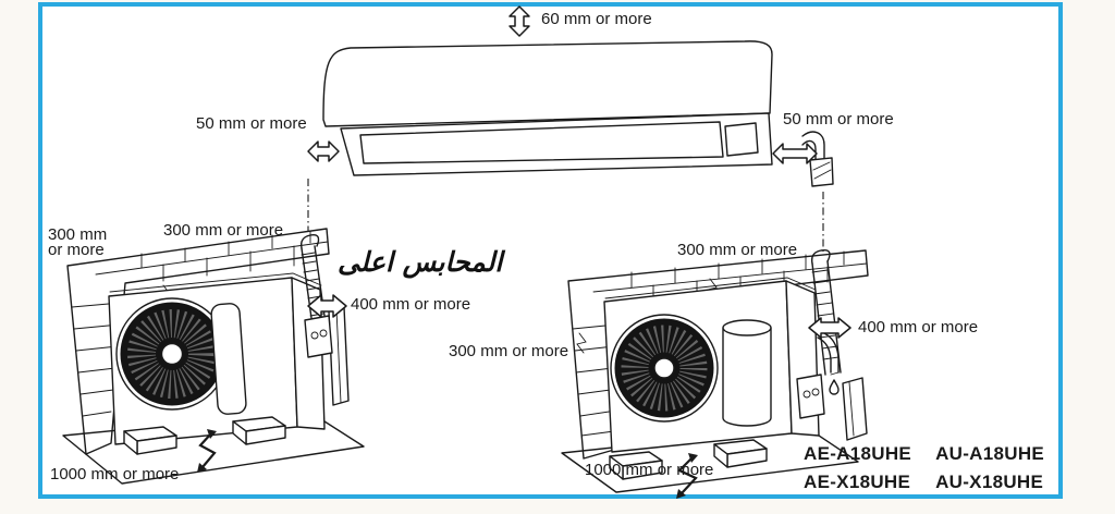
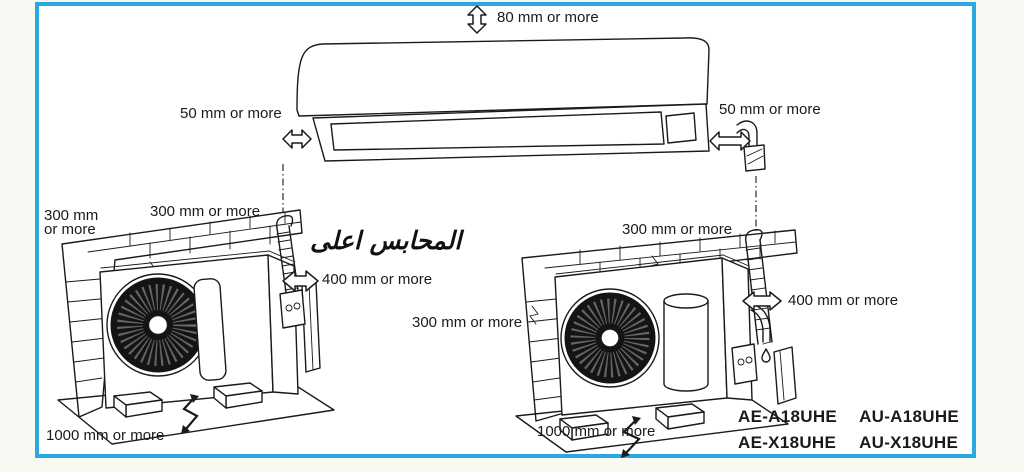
- 60 mm or more
+ 80 mm or more
  50 mm or more
  50 mm or more
  300 mm or more
  300 mm
  or more
  المحابس اعلى
  400 mm or more
  1000 mm or more
  300 mm or more
  300 mm or more
  400 mm or more
  1000 mm or more
  AE-A18UHE
  AU-A18UHE
  AE-X18UHE
  AU-X18UHE
